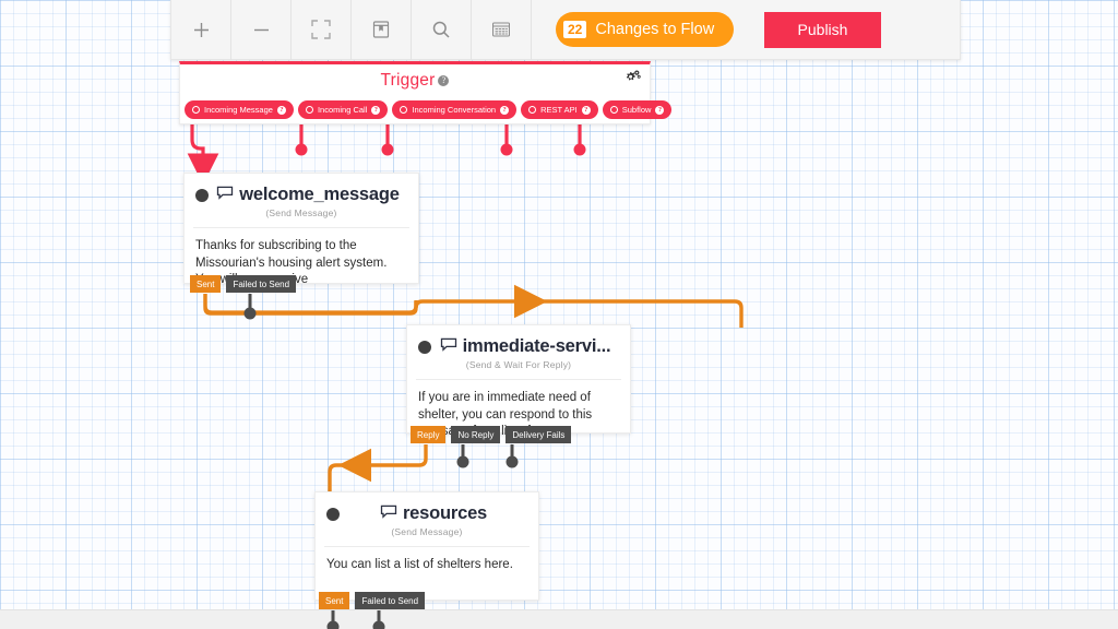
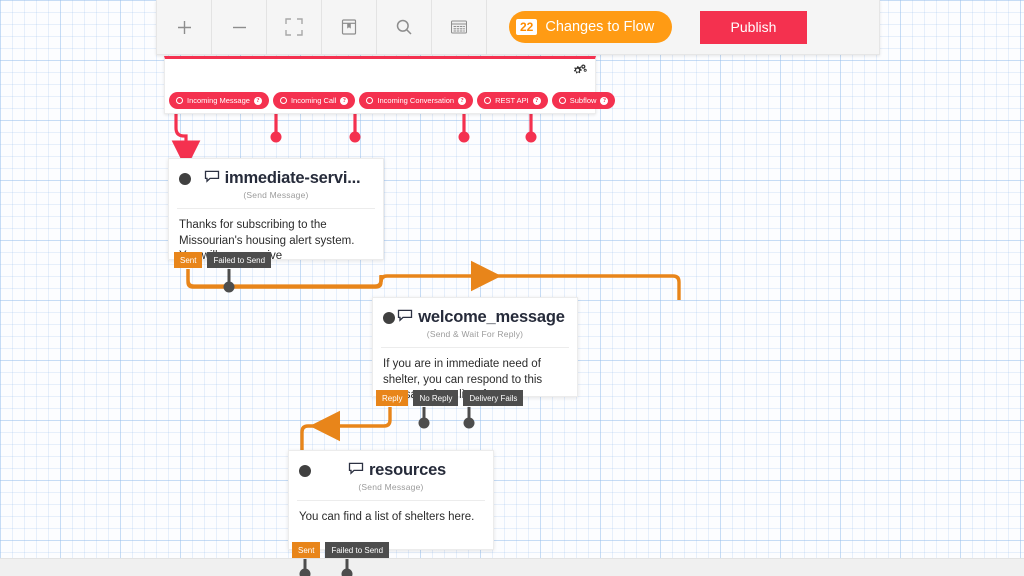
  22
  Changes to Flow
  Publish
- Trigger ?
  Incoming Message
  Incoming Call
  Incoming Conversation
  REST API
  Subflow
- welcome_message
+ immediate-servi...
  (Send Message)
  Thanks for subscribing to the Missourian's housing alert system. wve
  Sent
  Failed to Send
- immediate-servi...
+ welcome_message
  (Send & Wait For Reply)
  If you are in immediate need of shelter, you can respond to this l
  Reply
  No Reply
  Delivery Fails
  resources
  (Send Message)
- You can list a list of shelters here.
+ You can find a list of shelters here.
  Sent
  Failed to Send
